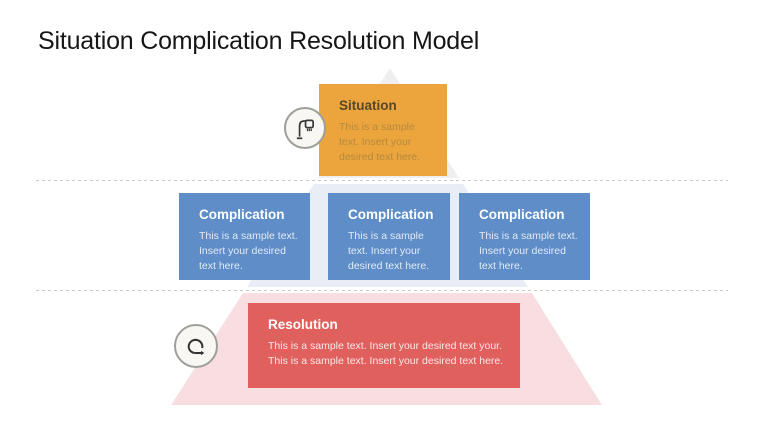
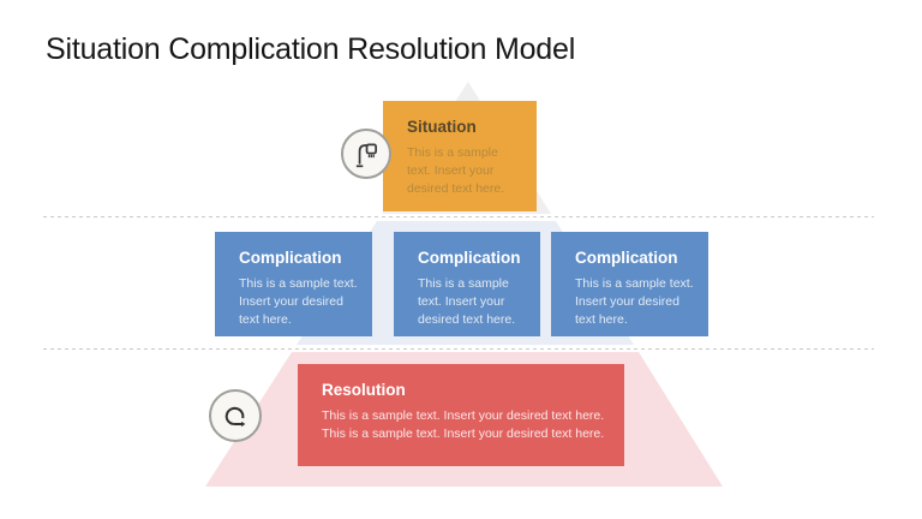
  Situation Complication Resolution Model
  Situation
  This is a sample text. Insert your desired text here.
  Complication
  This is a sample text. Insert your desired text here.
  Complication
  This is a sample text. Insert your desired text here.
  Complication
  This is a sample text. Insert your desired text here.
  Resolution
- This is a sample text. Insert your desired text your. This is a sample text. Insert your desired text here.
+ This is a sample text. Insert your desired text here. This is a sample text. Insert your desired text here.
